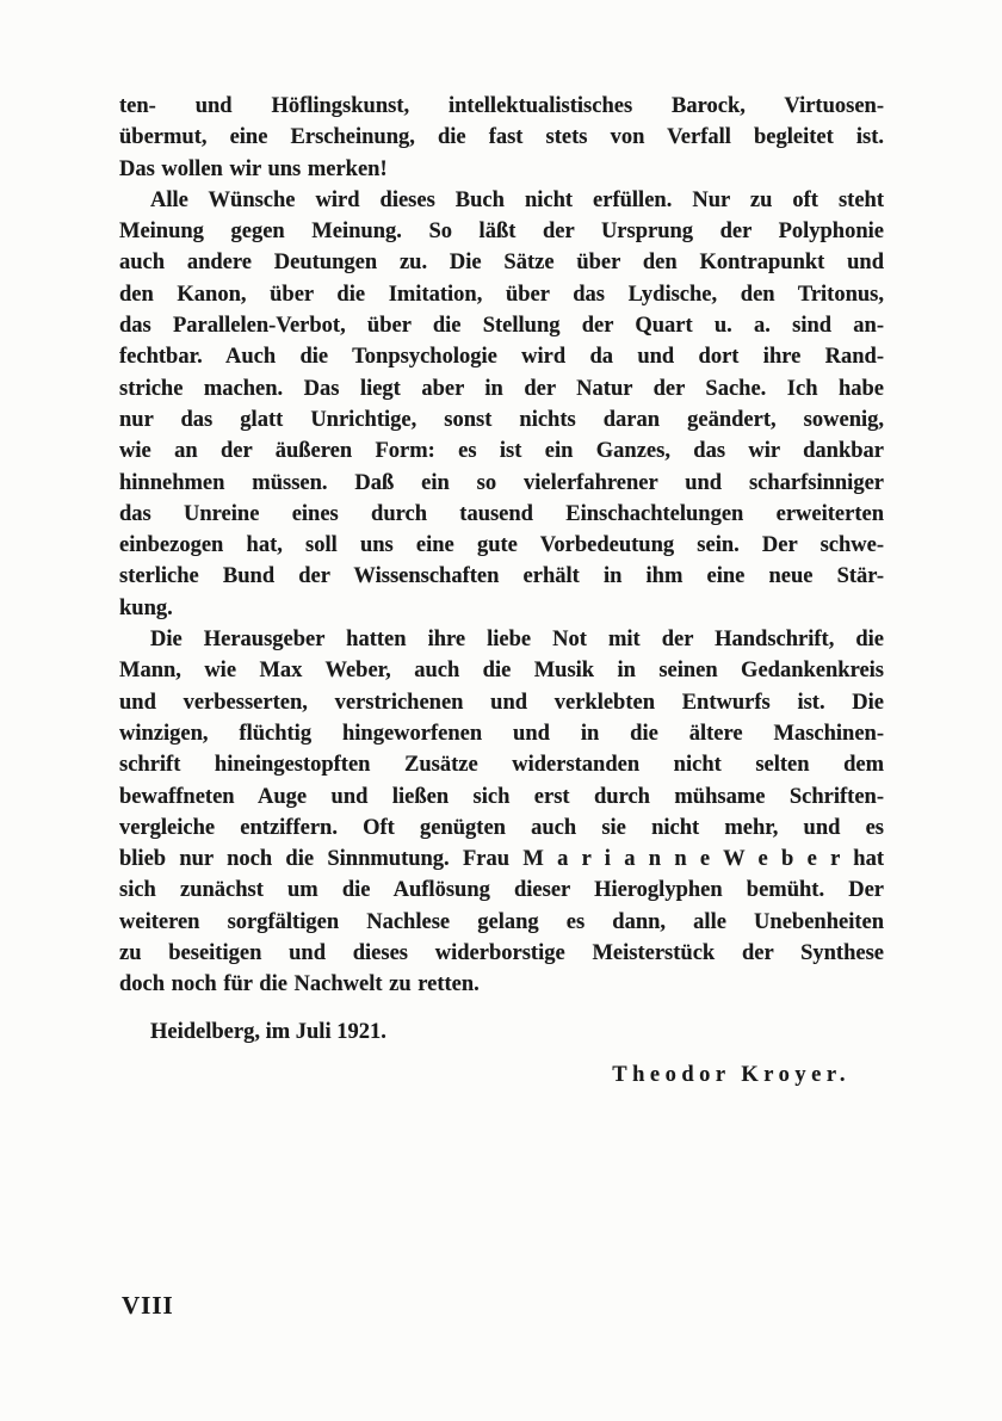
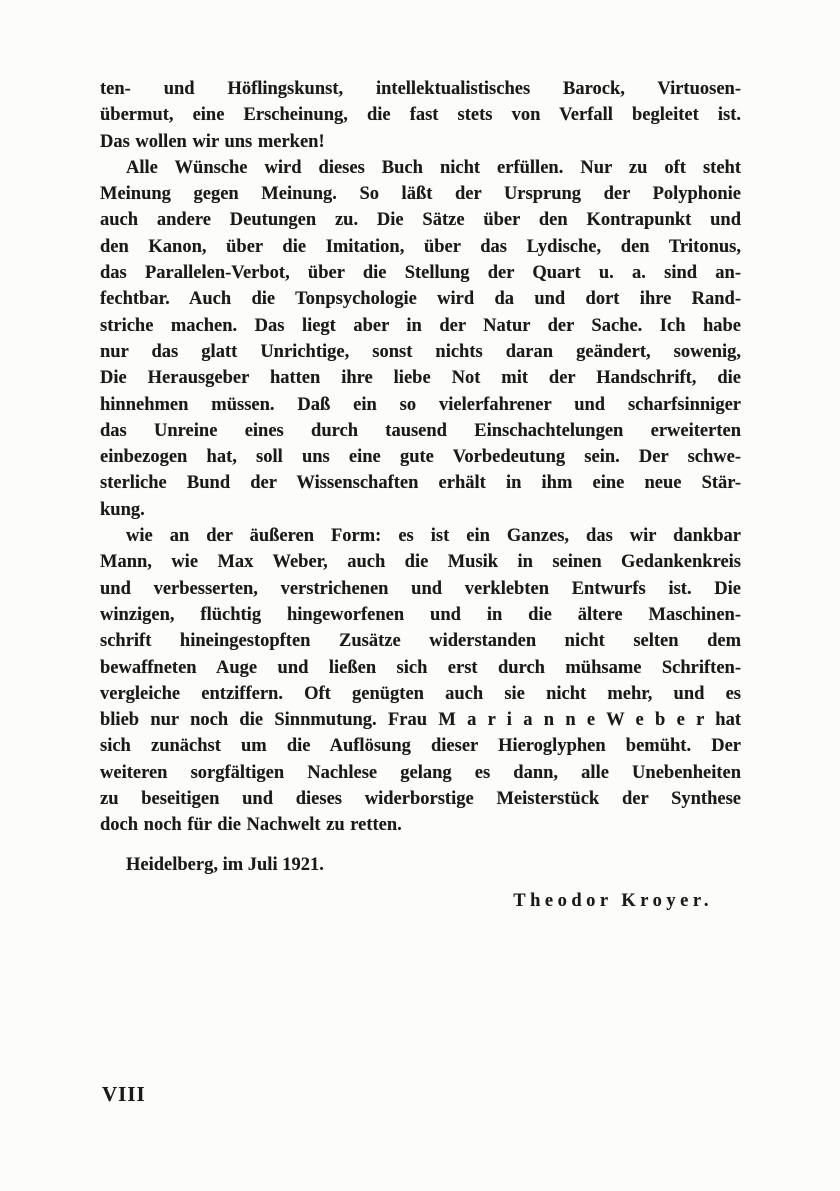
  ten- und Höflingskunst, intellektualistisches Barock, Virtuosen-
  übermut, eine Erscheinung, die fast stets von Verfall begleitet ist.
  Das wollen wir uns merken!
  Alle Wünsche wird dieses Buch nicht erfüllen. Nur zu oft steht
  Meinung gegen Meinung. So läßt der Ursprung der Polyphonie
  auch andere Deutungen zu. Die Sätze über den Kontrapunkt und
  den Kanon, über die Imitation, über das Lydische, den Tritonus,
  das Parallelen-Verbot, über die Stellung der Quart u. a. sind an-
  fechtbar. Auch die Tonpsychologie wird da und dort ihre Rand-
  striche machen. Das liegt aber in der Natur der Sache. Ich habe
  nur das glatt Unrichtige, sonst nichts daran geändert, sowenig,
- wie an der äußeren Form: es ist ein Ganzes, das wir dankbar
+ Die Herausgeber hatten ihre liebe Not mit der Handschrift, die
  hinnehmen müssen. Daß ein so vielerfahrener und scharfsinniger
  das Unreine eines durch tausend Einschachtelungen erweiterten
  einbezogen hat, soll uns eine gute Vorbedeutung sein. Der schwe-
  sterliche Bund der Wissenschaften erhält in ihm eine neue Stär-
  kung.
- Die Herausgeber hatten ihre liebe Not mit der Handschrift, die
+ wie an der äußeren Form: es ist ein Ganzes, das wir dankbar
  Mann, wie Max Weber, auch die Musik in seinen Gedankenkreis
  und verbesserten, verstrichenen und verklebten Entwurfs ist. Die
  winzigen, flüchtig hingeworfenen und in die ältere Maschinen-
  schrift hineingestopften Zusätze widerstanden nicht selten dem
  bewaffneten Auge und ließen sich erst durch mühsame Schriften-
  vergleiche entziffern. Oft genügten auch sie nicht mehr, und es
  blieb nur noch die Sinnmutung. Frau M a r i a n n e W e b e r hat
  sich zunächst um die Auflösung dieser Hieroglyphen bemüht. Der
  weiteren sorgfältigen Nachlese gelang es dann, alle Unebenheiten
  zu beseitigen und dieses widerborstige Meisterstück der Synthese
  doch noch für die Nachwelt zu retten.
  Heidelberg, im Juli 1921.
  Theodor Kroyer.
  VIII
